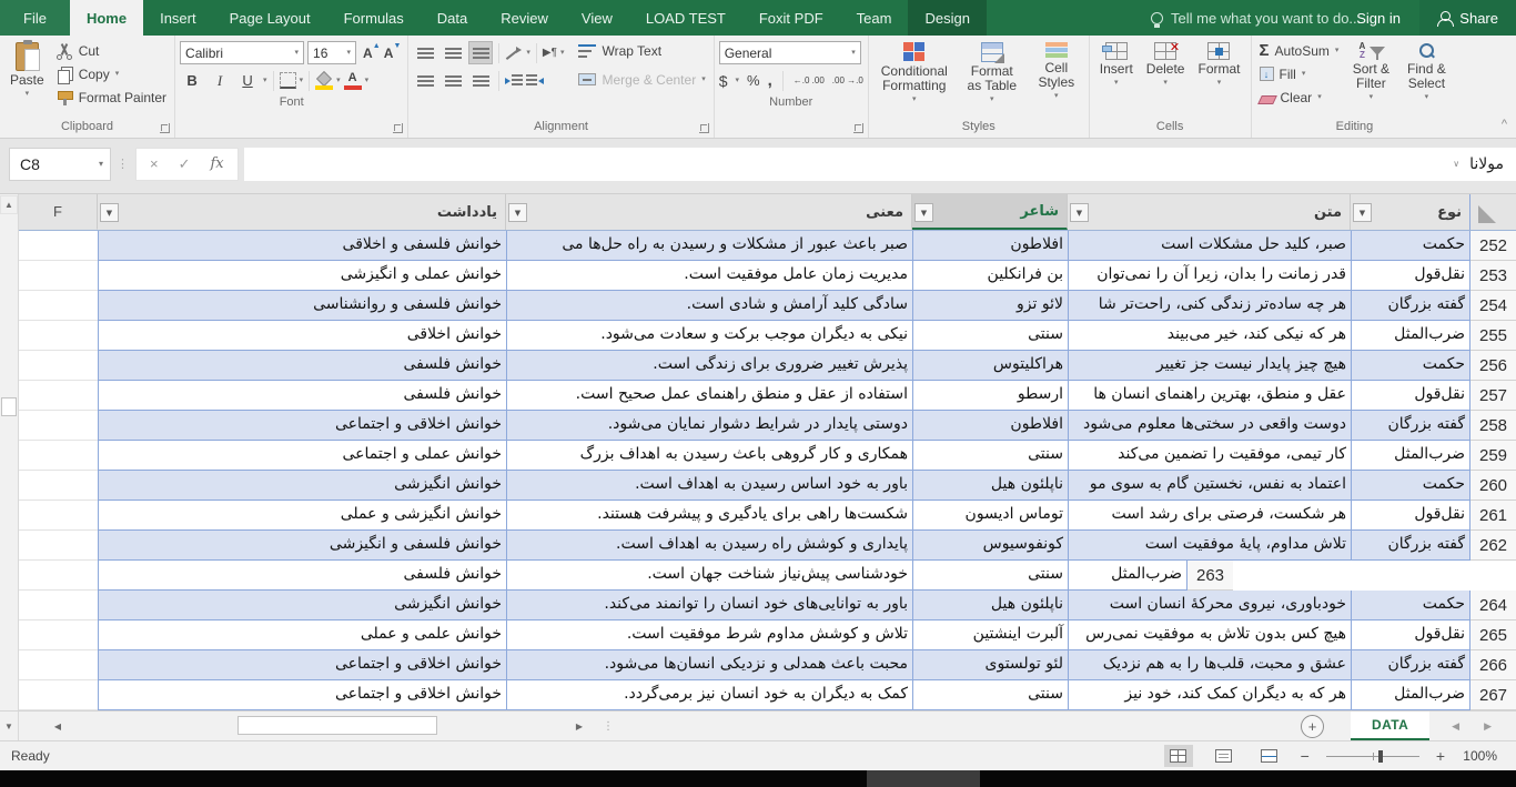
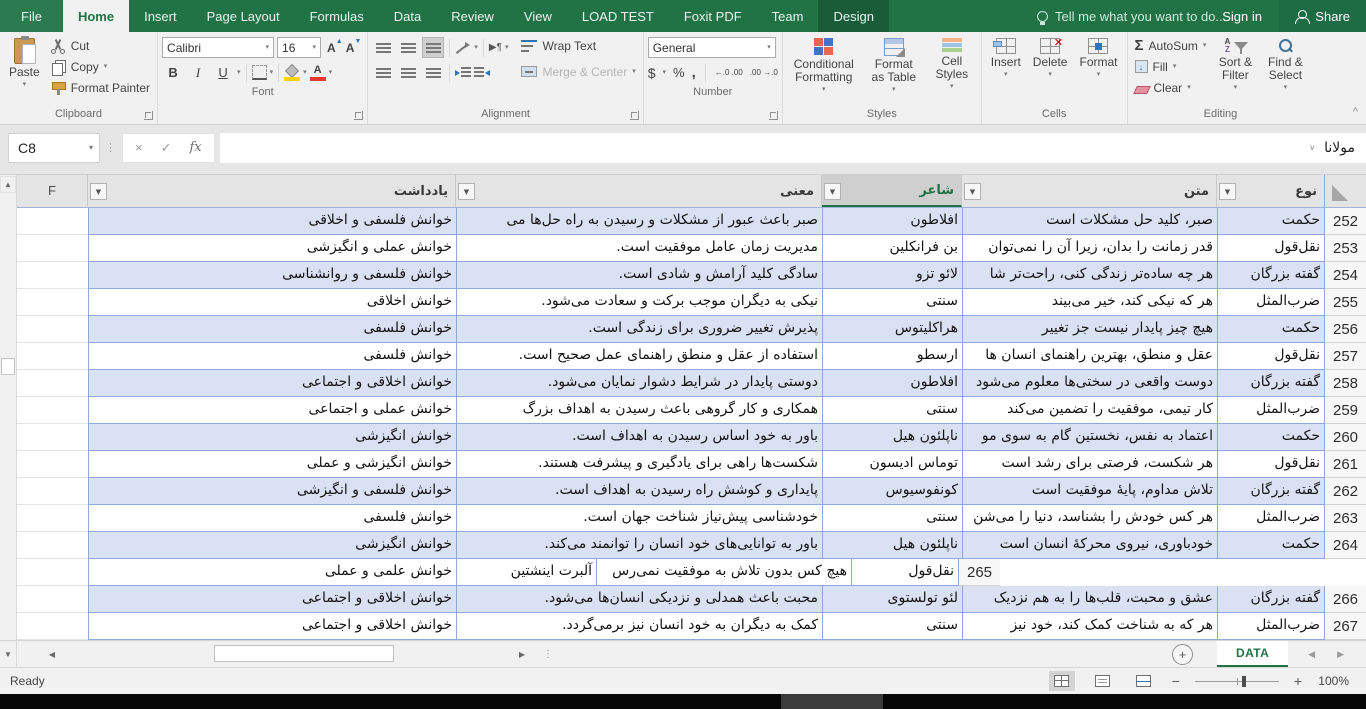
  File
  Home
  Insert
  Page Layout
  Formulas
  Data
  Review
  View
  LOAD TEST
  Foxit PDF
  Team
  Design
  Tell me what you want to do...
  Sign in
  Share
  Paste
  Cut
  Copy
  Format Painter
  Clipboard
  Calibri
  16
  A
  A
  B
  I
  U
  A
  Font
  ▶¶
  Wrap Text
  Merge & Center
  Alignment
  General
  $
  %
  ,
  ←.0 .00
  .00 →.0
  Number
  Conditional Formatting
  Format as Table
  Cell Styles
  Styles
  Insert
  Delete
  Format
  Cells
  Σ
  AutoSum
  ↓
  Fill
  Clear
  A
  Z
  Sort & Filter
  Find & Select
  Editing
  ^
  C8
  ▾
  ⋮
  ×
  ✓
  fx
  ∨
  مولانا
  ▲
  F
  ▼
  یادداشت
  ▼
  معنی
  ▼
  شاعر
  ▼
  متن
  ▼
  نوع
  خوانش فلسفی و اخلاقی
  صبر باعث عبور از مشکلات و رسیدن به راه حل‌ها می
  افلاطون
  صبر، کلید حل مشکلات است
  حکمت
  252
  خوانش عملی و انگیزشی
  مدیریت زمان عامل موفقیت است.
  بن فرانکلین
  قدر زمانت را بدان، زیرا آن را نمی‌توان
  نقل‌قول
  253
  خوانش فلسفی و روانشناسی
  سادگی کلید آرامش و شادی است.
  لائو تزو
  هر چه ساده‌تر زندگی کنی، راحت‌تر شا
  گفته بزرگان
  254
  خوانش اخلاقی
  نیکی به دیگران موجب برکت و سعادت می‌شود.
  سنتی
  هر که نیکی کند، خیر می‌بیند
  ضرب‌المثل
  255
  خوانش فلسفی
  پذیرش تغییر ضروری برای زندگی است.
  هراکلیتوس
  هیچ چیز پایدار نیست جز تغییر
  حکمت
  256
  خوانش فلسفی
  استفاده از عقل و منطق راهنمای عمل صحیح است.
  ارسطو
  عقل و منطق، بهترین راهنمای انسان ها
  نقل‌قول
  257
  خوانش اخلاقی و اجتماعی
  دوستی پایدار در شرایط دشوار نمایان می‌شود.
  افلاطون
  دوست واقعی در سختی‌ها معلوم می‌شود
  گفته بزرگان
  258
  خوانش عملی و اجتماعی
  همکاری و کار گروهی باعث رسیدن به اهداف بزرگ
  سنتی
  کار تیمی، موفقیت را تضمین می‌کند
  ضرب‌المثل
  259
  خوانش انگیزشی
  باور به خود اساس رسیدن به اهداف است.
  ناپلئون هیل
  اعتماد به نفس، نخستین گام به سوی مو
  حکمت
  260
  خوانش انگیزشی و عملی
  شکست‌ها راهی برای یادگیری و پیشرفت هستند.
  توماس ادیسون
  هر شکست، فرصتی برای رشد است
  نقل‌قول
  261
  خوانش فلسفی و انگیزشی
  پایداری و کوشش راه رسیدن به اهداف است.
  کونفوسیوس
  تلاش مداوم، پایهٔ موفقیت است
  گفته بزرگان
  262
  خوانش فلسفی
  خودشناسی پیش‌نیاز شناخت جهان است.
  سنتی
+ هر کس خودش را بشناسد، دنیا را می‌شن
  ضرب‌المثل
  263
  خوانش انگیزشی
  باور به توانایی‌های خود انسان را توانمند می‌کند.
  ناپلئون هیل
  خودباوری، نیروی محرکهٔ انسان است
  حکمت
  264
  خوانش علمی و عملی
- تلاش و کوشش مداوم شرط موفقیت است.
  آلبرت اینشتین
  هیچ کس بدون تلاش به موفقیت نمی‌رس
  نقل‌قول
  265
  خوانش اخلاقی و اجتماعی
  محبت باعث همدلی و نزدیکی انسان‌ها می‌شود.
  لئو تولستوی
  عشق و محبت، قلبها را به هم نزدیک
  گفته بزرگان
  266
  خوانش اخلاقی و اجتماعی
  کمک به دیگران به خود انسان نیز برمی‌گردد.
  سنتی
- هر که به دیگران کمک کند، خود نیز
+ هر که به شناخت کمک کند، خود نیز
  ضرب‌المثل
  267
  ▼
  ◀
  ▶
  ⋮
  +
  DATA
  ◀
  ▶
  Ready
  −
  +
  100%
